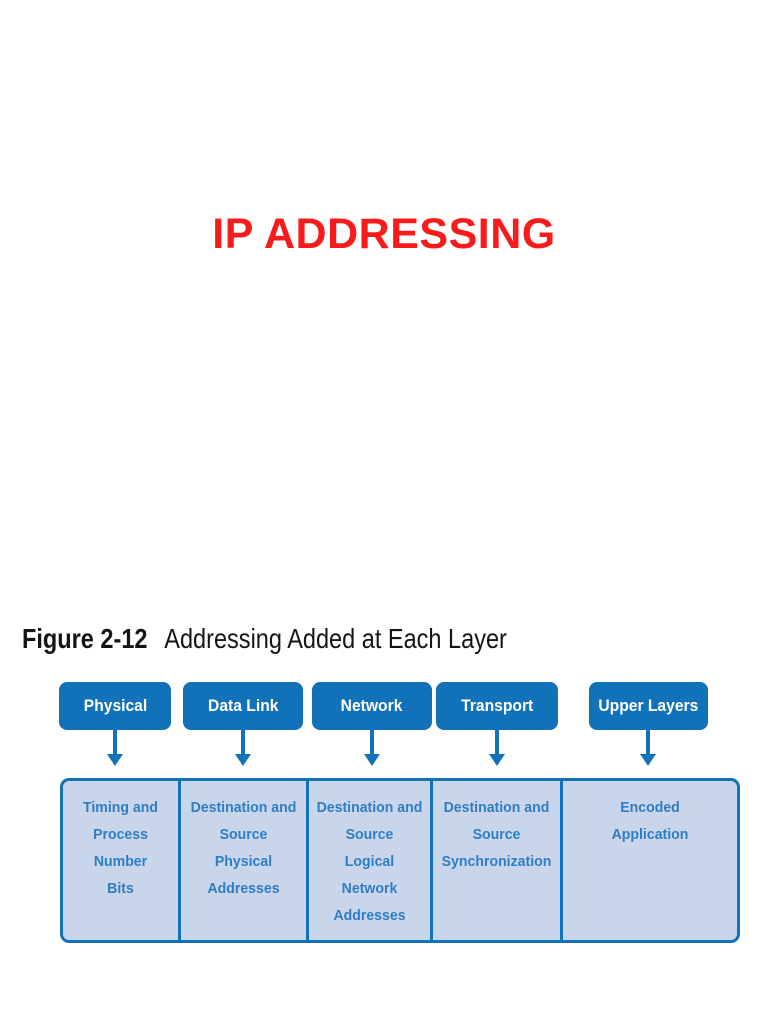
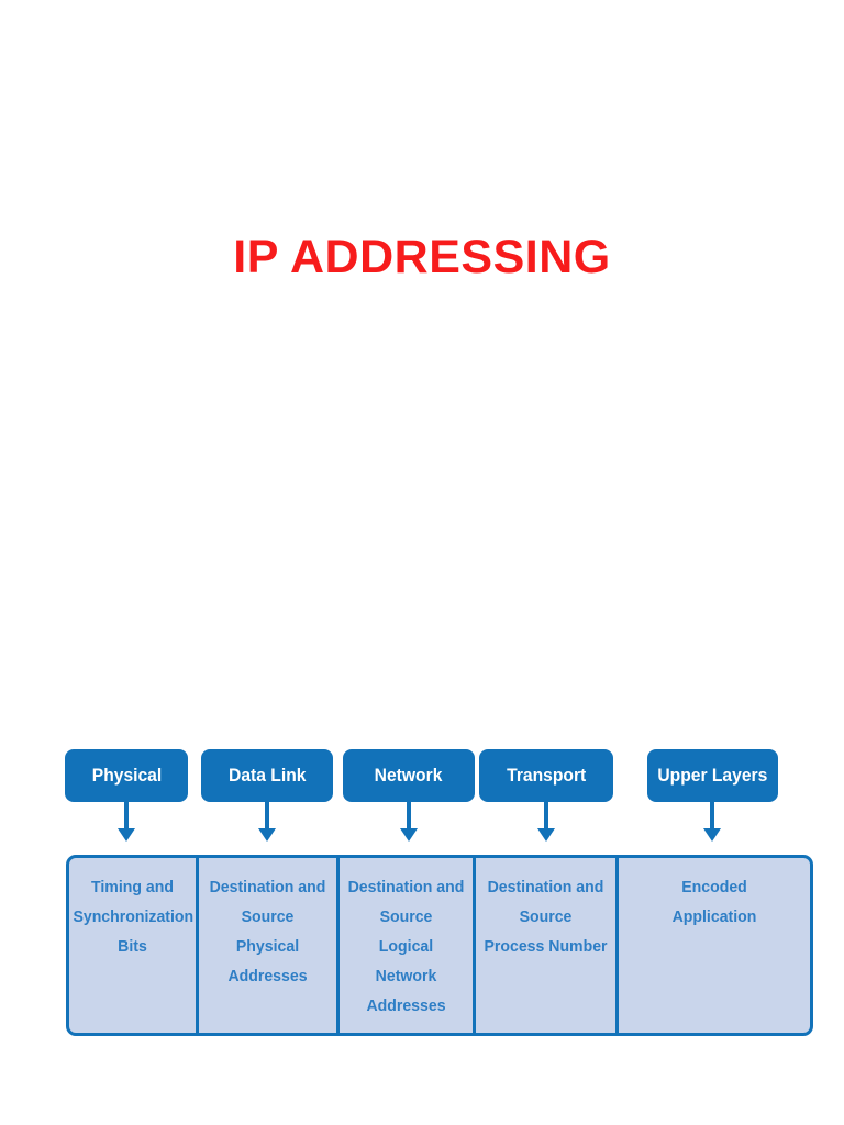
  IP ADDRESSING
- Figure 2-12 Addressing Added at Each Layer
  Physical
  Data Link
  Network
  Transport
  Upper Layers
  Timing and
- Process Number
+ Synchronization
  Bits
  Destination and
  Source
  Physical
  Addresses
  Destination and
  Source
  Logical
  Network
  Addresses
  Destination and
  Source
- Synchronization
+ Process Number
  Encoded
  Application
